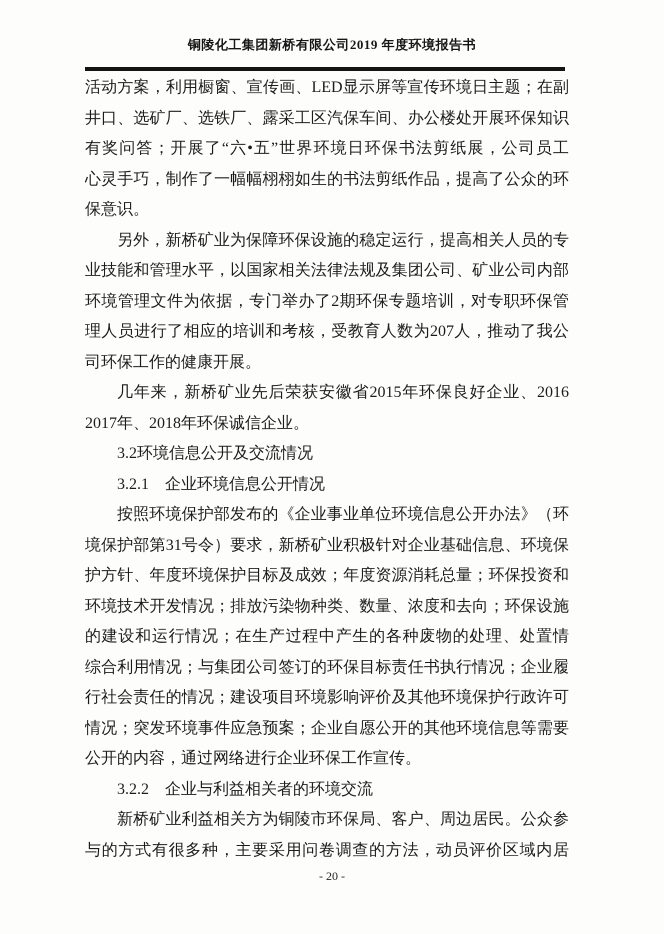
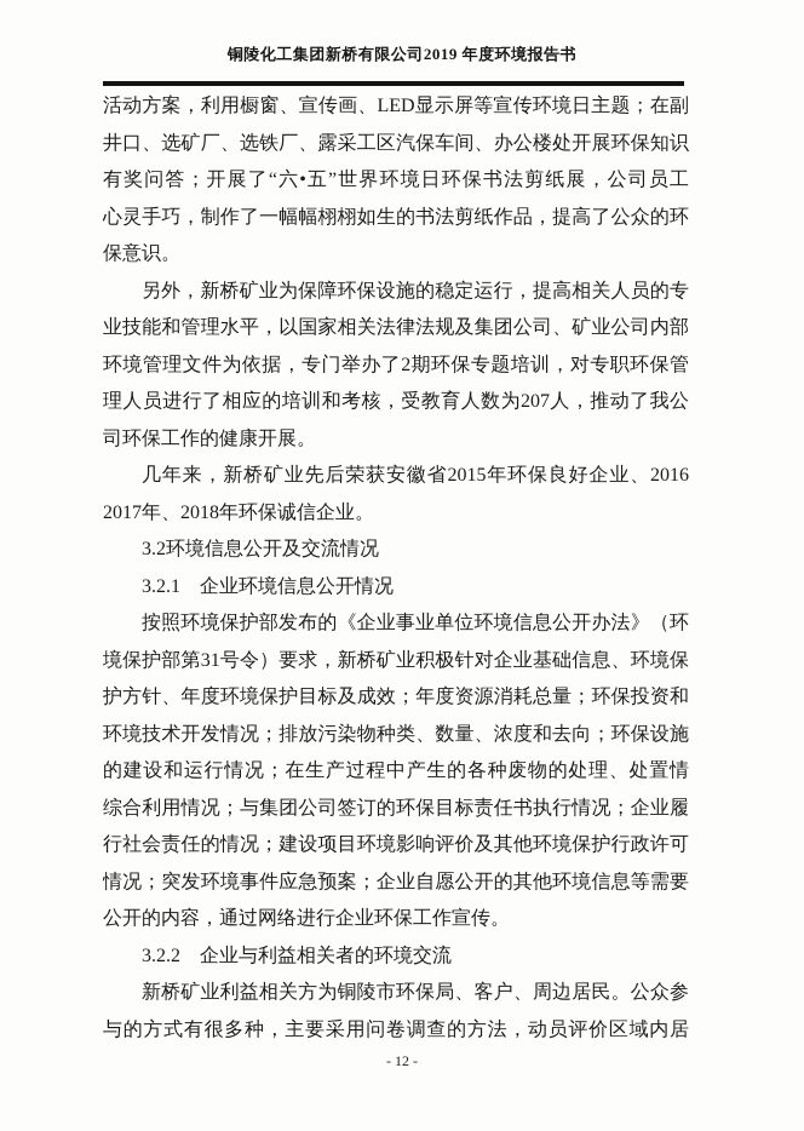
  铜陵化工集团新桥有限公司2019 年度环境报告书
  活动方案，利用橱窗、宣传画、LED显示屏等宣传环境日主题；在副
  井口、选矿厂、选铁厂、露采工区汽保车间、办公楼处开展环保知识
  有奖问答；开展了“六•五”世界环境日环保书法剪纸展，公司员工
  心灵手巧，制作了一幅幅栩栩如生的书法剪纸作品，提高了公众的环
  保意识。
  另外，新桥矿业为保障环保设施的稳定运行，提高相关人员的专
  业技能和管理水平，以国家相关法律法规及集团公司、矿业公司内部
  环境管理文件为依据，专门举办了2期环保专题培训，对专职环保管
  理人员进行了相应的培训和考核，受教育人数为207人，推动了我公
  司环保工作的健康开展。
  几年来，新桥矿业先后荣获安徽省2015年环保良好企业、2016
  2017年、2018年环保诚信企业。
  3.2环境信息公开及交流情况
  3.2.1 企业环境信息公开情况
  按照环境保护部发布的《企业事业单位环境信息公开办法》（环
  境保护部第31号令）要求，新桥矿业积极针对企业基础信息、环境保
  护方针、年度环境保护目标及成效；年度资源消耗总量；环保投资和
  环境技术开发情况；排放污染物种类、数量、浓度和去向；环保设施
  的建设和运行情况；在生产过程中产生的各种废物的处理、处置情
  综合利用情况；与集团公司签订的环保目标责任书执行情况；企业履
  行社会责任的情况；建设项目环境影响评价及其他环境保护行政许可
  情况；突发环境事件应急预案；企业自愿公开的其他环境信息等需要
  公开的内容，通过网络进行企业环保工作宣传。
  3.2.2 企业与利益相关者的环境交流
  新桥矿业利益相关方为铜陵市环保局、客户、周边居民。公众参
  与的方式有很多种，主要采用问卷调查的方法，动员评价区域内居
- - 20 -
+ - 12 -
